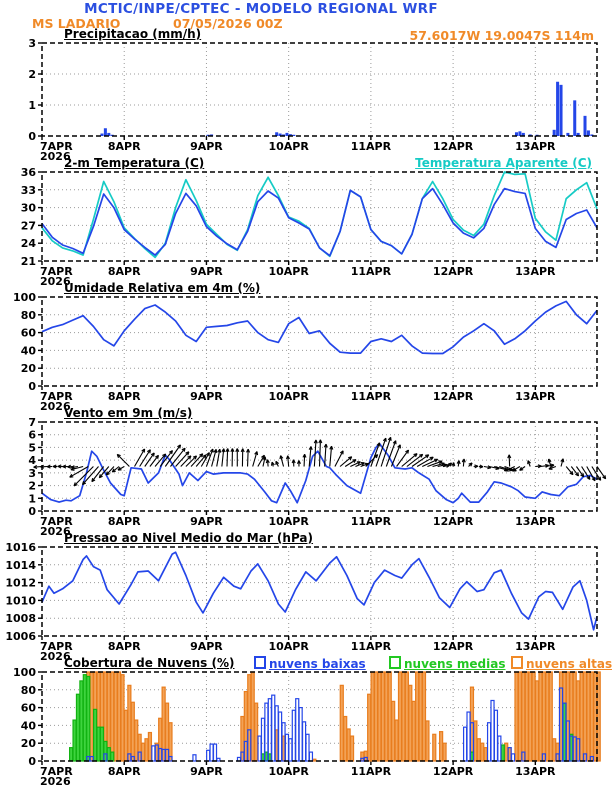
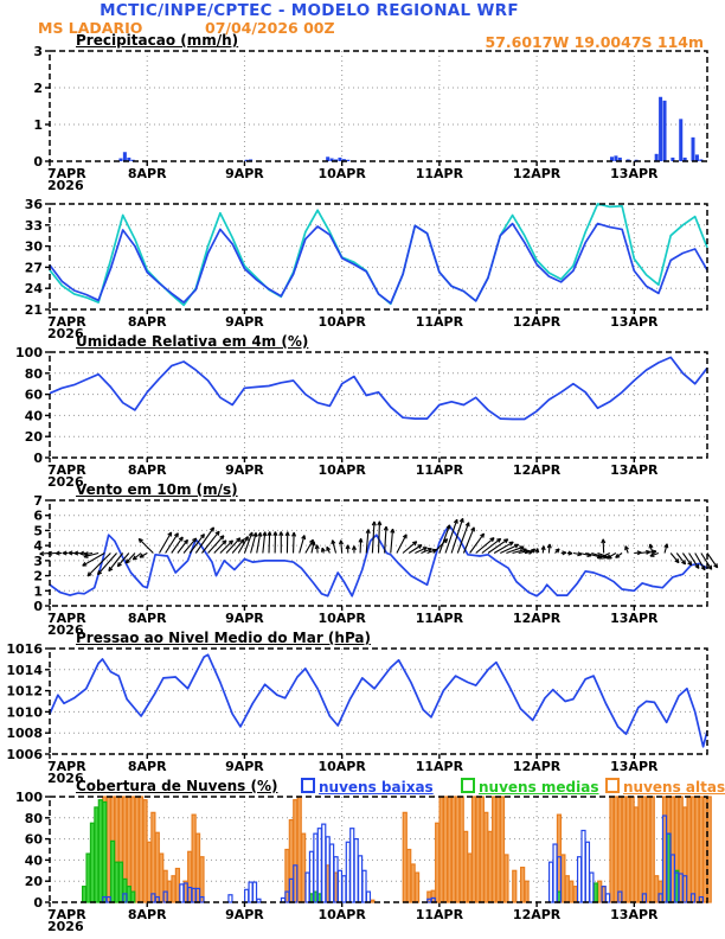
  0
  1
  2
  3
  7APR
  2026
  8APR
  9APR
  10APR
  11APR
  12APR
  13APR
  21
  24
  27
  30
  33
  36
  7APR
  2026
  8APR
  9APR
  10APR
  11APR
  12APR
  13APR
  0
  20
  40
  60
  80
  100
  7APR
  2026
  8APR
  9APR
  10APR
  11APR
  12APR
  13APR
  0
  1
  2
  3
  4
  5
  6
  7
  7APR
  2026
  8APR
  9APR
  10APR
  11APR
  12APR
  13APR
  1006
  1008
  1010
  1012
  1014
  1016
  7APR
  2026
  8APR
  9APR
  10APR
  11APR
  12APR
  13APR
  0
  20
  40
  60
  80
  100
  7APR
  2026
  8APR
  9APR
  10APR
  11APR
  12APR
  13APR
  MCTIC/INPE/CPTEC - MODELO REGIONAL WRF
  MS LADARIO
- 07/05/2026 00Z
+ 07/04/2026 00Z
  57.6017W 19.0047S 114m
  Precipitacao (mm/h)
- 2-m Temperatura (C)
- Temperatura Aparente (C)
  Umidade Relativa em 4m (%)
- Vento em 9m (m/s)
+ Vento em 10m (m/s)
  Pressao ao Nivel Medio do Mar (hPa)
  Cobertura de Nuvens (%)
  nuvens baixas
  nuvens medias
  nuvens altas
